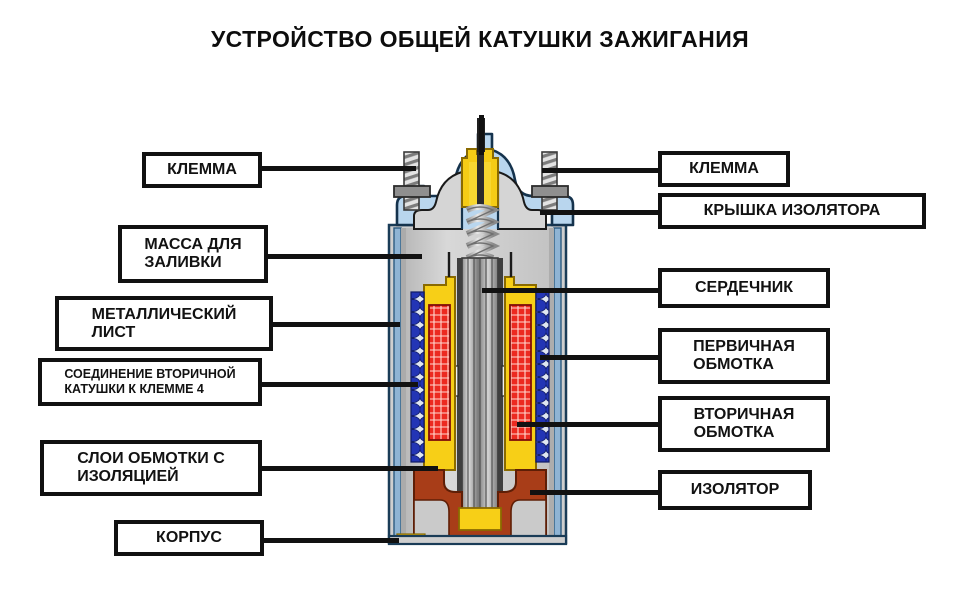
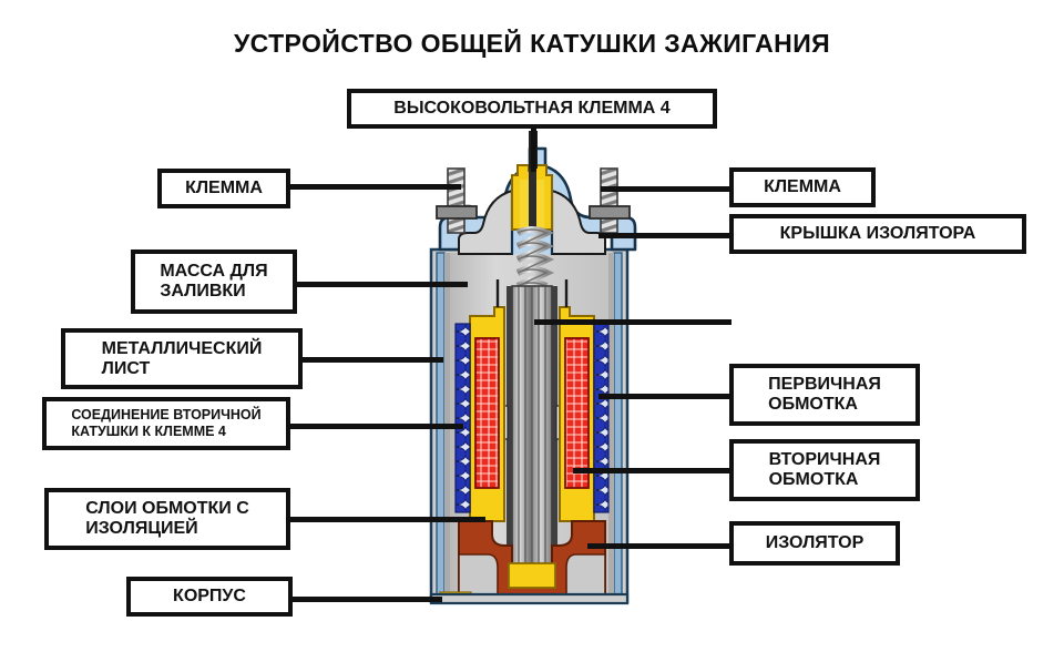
  УСТРОЙСТВО ОБЩЕЙ КАТУШКИ ЗАЖИГАНИЯ
+ ВЫСОКОВОЛЬТНАЯ КЛЕММА 4
  КЛЕММА
  МАССА ДЛЯ
  ЗАЛИВКИ
  МЕТАЛЛИЧЕСКИЙ
  ЛИСТ
  СОЕДИНЕНИЕ ВТОРИЧНОЙ
  КАТУШКИ К КЛЕММЕ 4
  СЛОИ ОБМОТКИ С
  ИЗОЛЯЦИЕЙ
  КОРПУС
  КЛЕММА
  КРЫШКА ИЗОЛЯТОРА
- СЕРДЕЧНИК
  ПЕРВИЧНАЯ
  ОБМОТКА
  ВТОРИЧНАЯ
  ОБМОТКА
  ИЗОЛЯТОР
